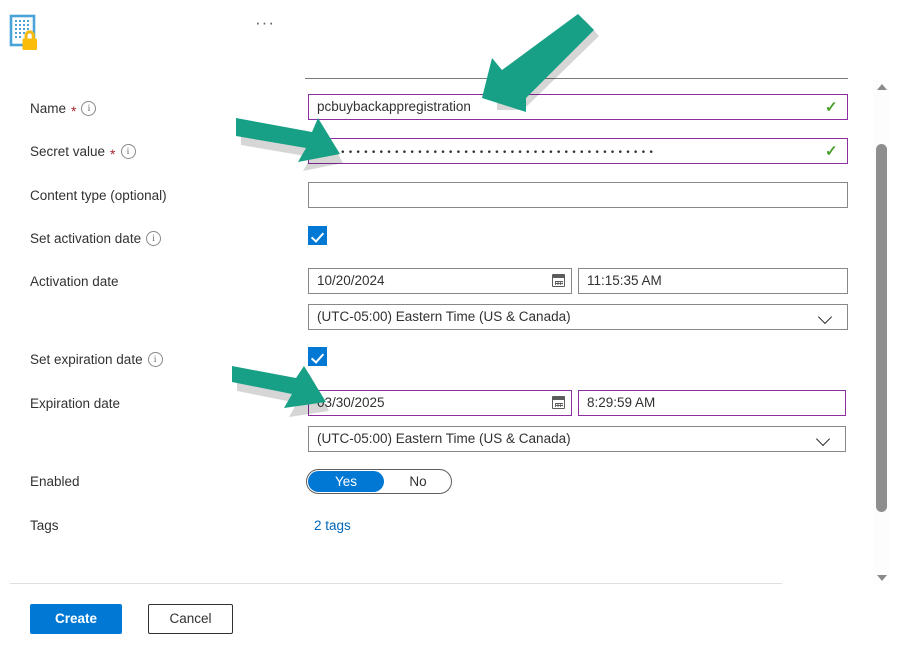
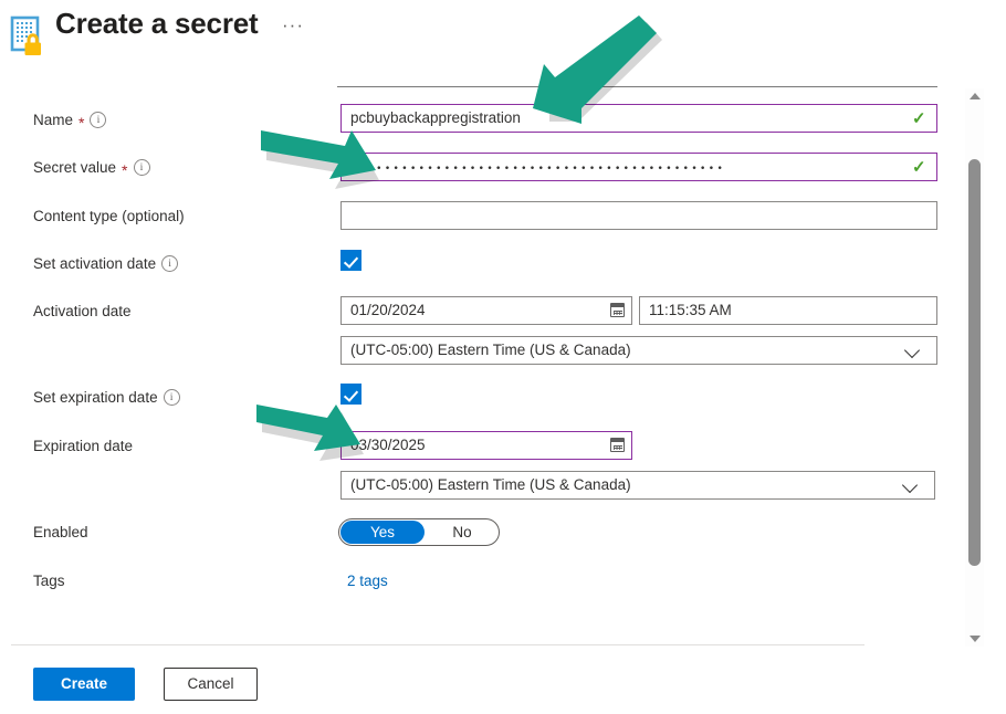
+ Create a secret
  ···
  Name
  *
  i
  pcbuybackappregistration
  ✓
  Secret value
  *
  i
  •••••••••••••••••••••••••••••••••••••••••
  ✓
  Content type (optional)
  Set activation date
  i
  Activation date
- 10/20/2024
+ 01/20/2024
  11:15:35 AM
  (UTC-05:00) Eastern Time (US & Canada)
  Set expiration date
  i
  Expiration date
  3/30/2025
- 8:29:59 AM
  (UTC-05:00) Eastern Time (US & Canada)
  Enabled
  Yes
  No
  Tags
  2 tags
  Create
  Cancel
